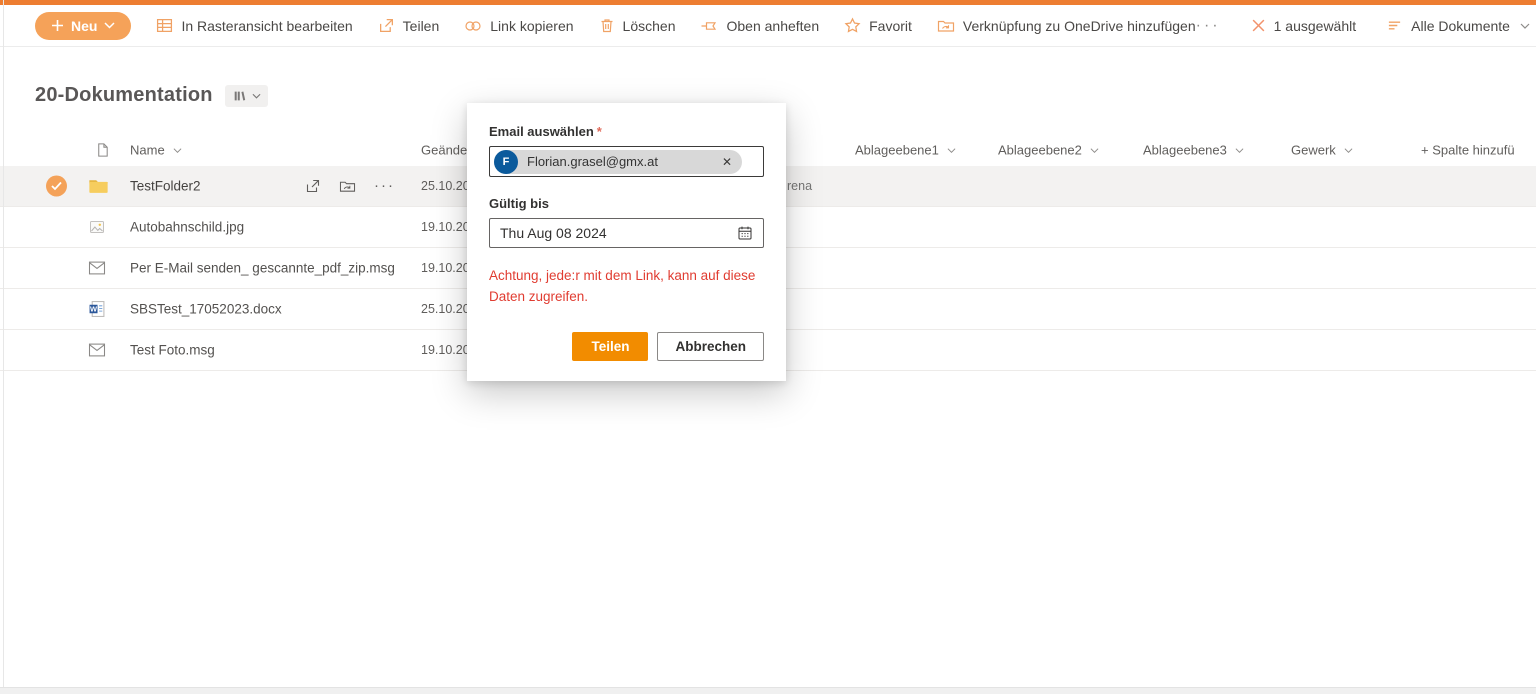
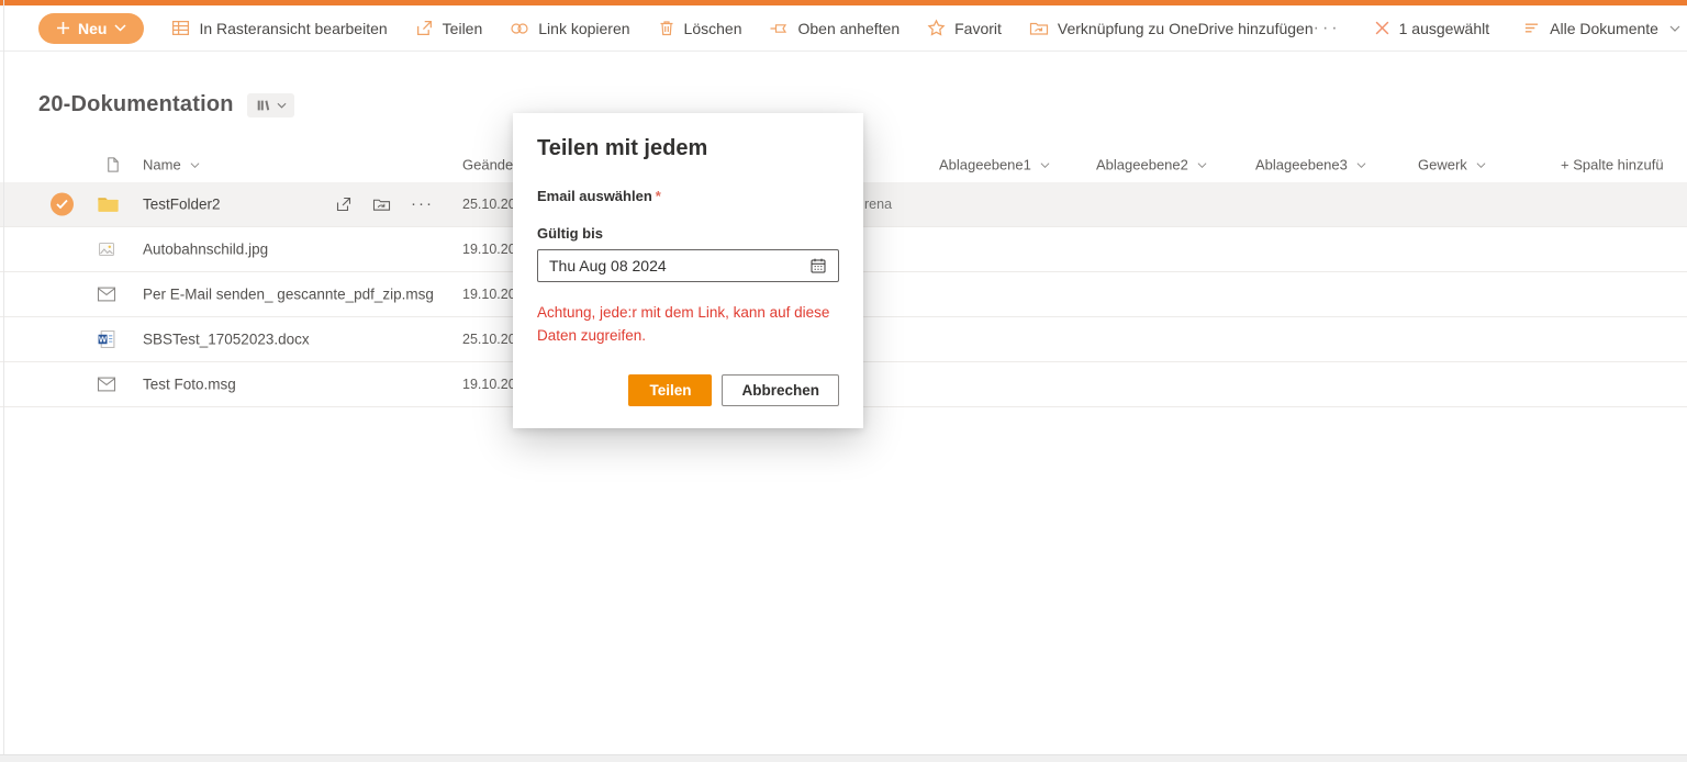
  Neu
  In Rasteransicht bearbeiten
  Teilen
  Link kopieren
  Löschen
  Oben anheften
  Favorit
  Verknüpfung zu OneDrive hinzufügen
  ···
  1 ausgewählt
  Alle Dokumente
  20-Dokumentation
  Name
  Geände
  Ablageebene1
  Ablageebene2
  Ablageebene3
  Gewerk
  + Spalte hinzufü
  TestFolder2
  ···
  25.10.2
  rena
  Autobahnschild.jpg
  19.10.2
  Per E-Mail senden_ gescannte_pdf_zip.msg
  19.10.2
  W
  SBSTest_17052023.docx
  25.10.2
  Test Foto.msg
  19.10.2
+ Teilen mit jedem
  Email auswählen *
- F
- Florian.grasel@gmx.at
- ✕
  Gültig bis
  Thu Aug 08 2024
  Achtung, jede:r mit dem Link, kann auf diese Daten zugreifen.
  Teilen
  Abbrechen
